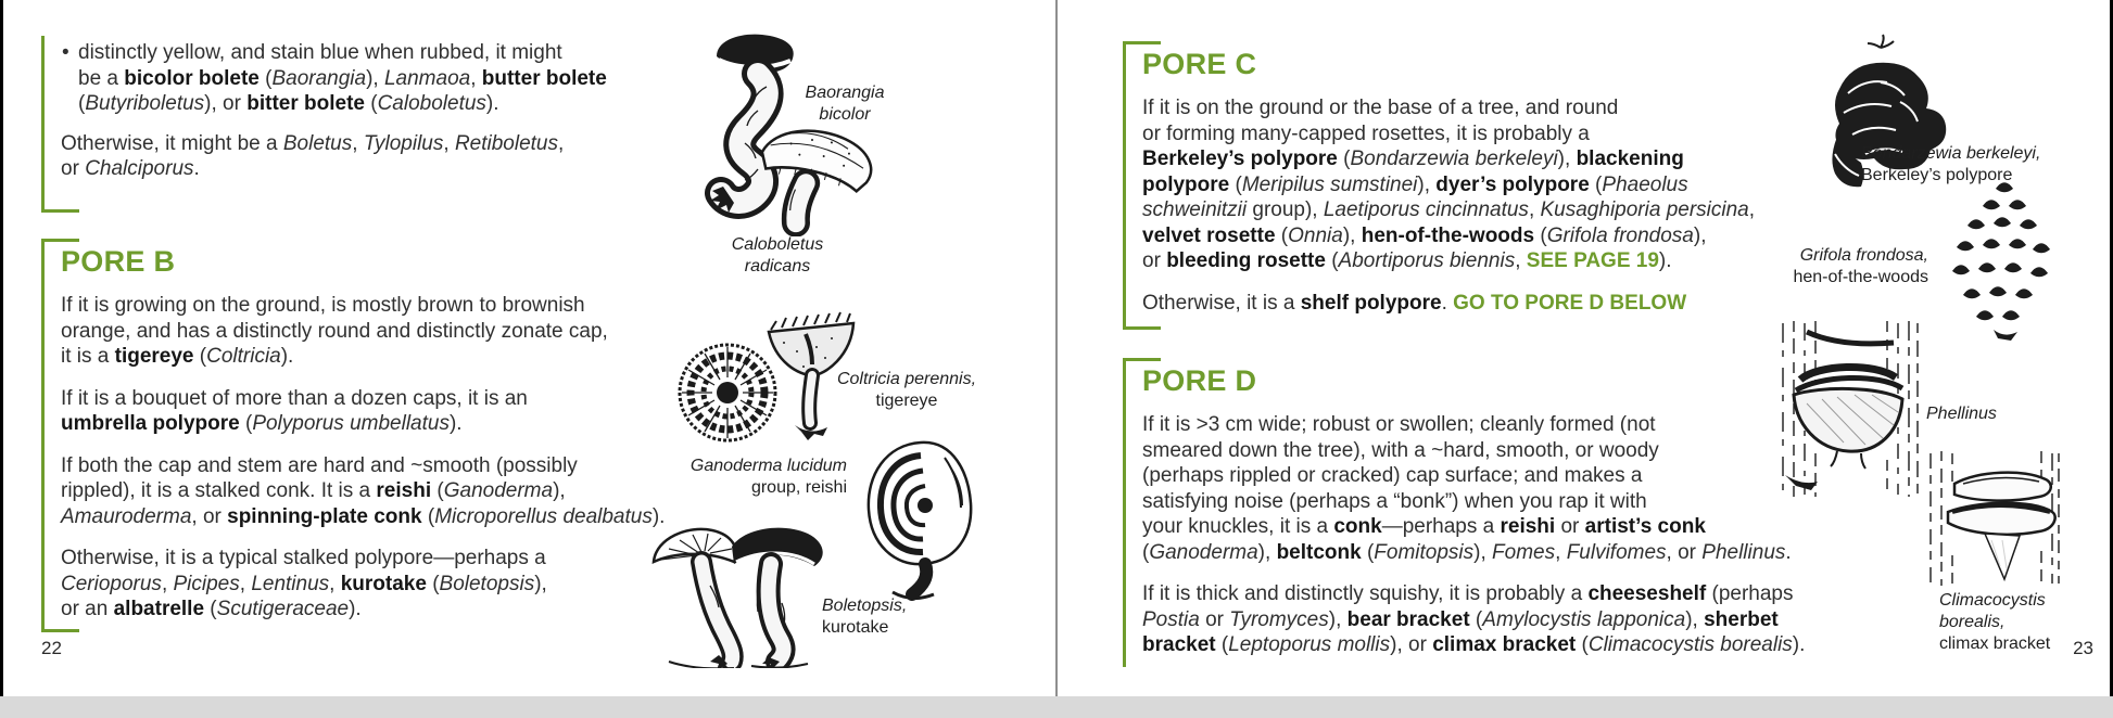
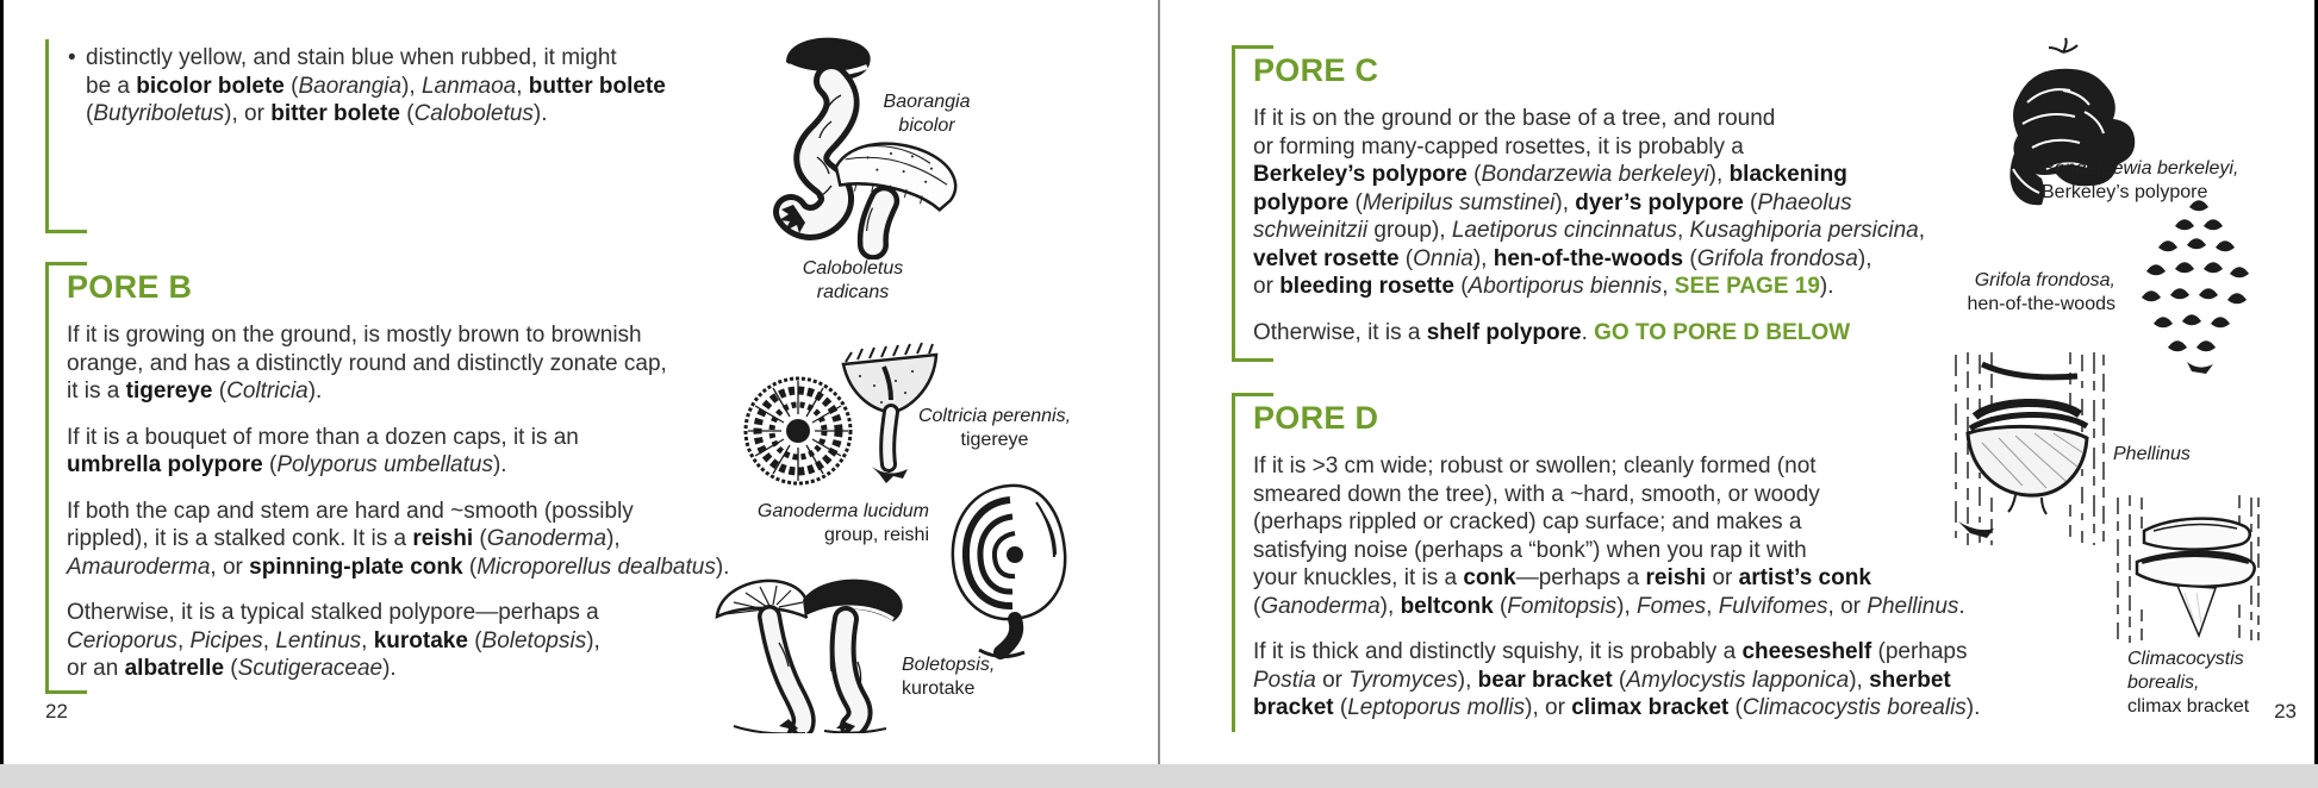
  •
  distinctly yellow, and stain blue when rubbed, it might
  be a bicolor bolete (Baorangia), Lanmaoa, butter bolete
  (Butyriboletus), or bitter bolete (Caloboletus).
- Otherwise, it might be a Boletus, Tylopilus, Retiboletus,
- or Chalciporus.
  PORE B
  If it is growing on the ground, is mostly brown to brownish
  orange, and has a distinctly round and distinctly zonate cap,
  it is a tigereye (Coltricia).
  If it is a bouquet of more than a dozen caps, it is an
  umbrella polypore (Polyporus umbellatus).
  If both the cap and stem are hard and ~smooth (possibly
  rippled), it is a stalked conk. It is a reishi (Ganoderma),
  Amauroderma, or spinning-plate conk (Microporellus dealbatus).
  Otherwise, it is a typical stalked polypore—perhaps a
  Cerioporus, Picipes, Lentinus, kurotake (Boletopsis),
  or an albatrelle (Scutigeraceae).
  Baorangia
  bicolor
  Caloboletus
  radicans
  Coltricia perennis,
  tigereye
  Ganoderma lucidum
  group, reishi
  Boletopsis,
  kurotake
  22
  PORE C
  If it is on the ground or the base of a tree, and round
  or forming many-capped rosettes, it is probably a
  Berkeley’s polypore (Bondarzewia berkeleyi), blackening
  polypore (Meripilus sumstinei), dyer’s polypore (Phaeolus
  schweinitzii group), Laetiporus cincinnatus, Kusaghiporia persicina,
  velvet rosette (Onnia), hen-of-the-woods (Grifola frondosa),
  or bleeding rosette (Abortiporus biennis, SEE PAGE 19).
  Otherwise, it is a shelf polypore. GO TO PORE D BELOW
  PORE D
  If it is >3 cm wide; robust or swollen; cleanly formed (not
  smeared down the tree), with a ~hard, smooth, or woody
  (perhaps rippled or cracked) cap surface; and makes a
  satisfying noise (perhaps a “bonk”) when you rap it with
  your knuckles, it is a conk—perhaps a reishi or artist’s conk
  (Ganoderma), beltconk (Fomitopsis), Fomes, Fulvifomes, or Phellinus.
  If it is thick and distinctly squishy, it is probably a cheeseshelf (perhaps
  Postia or Tyromyces), bear bracket (Amylocystis lapponica), sherbet
  bracket (Leptoporus mollis), or climax bracket (Climacocystis borealis).
  Bondarzewia berkeleyi,
  Berkeley’s polypore
  Grifola frondosa,
  hen-of-the-woods
  Phellinus
  Climacocystis
  borealis,
  climax bracket
  23
